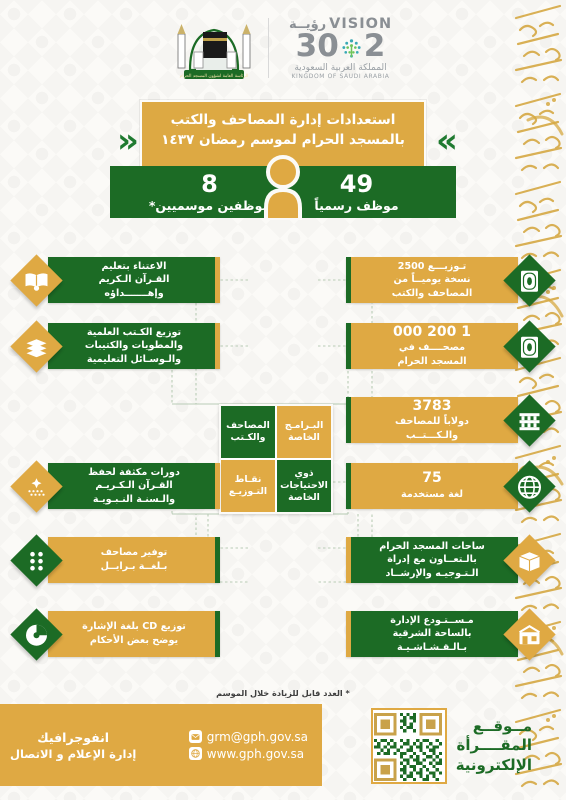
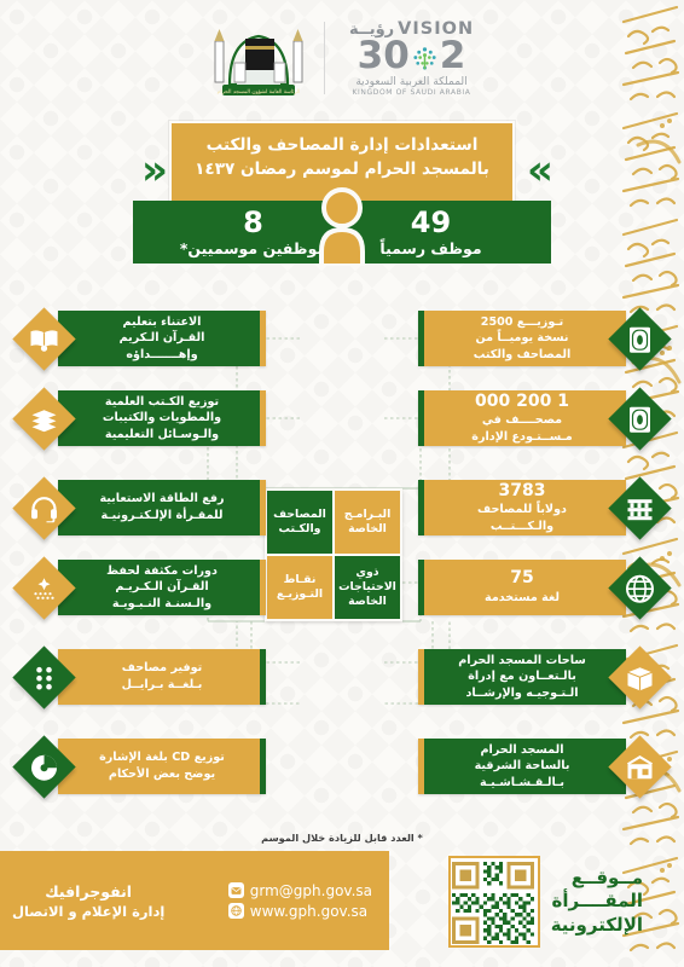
  VISION
  رؤيــة
  2
  30
  المملكة العربية السعودية
  »
  استعدادات إدارة المصاحف والكتب
  بالمسجد الحرام لموسم رمضان ١٤٣٧
  «
  49
  موظف رسمياً
  8
  وظفين موسميين*
  البـرامـج الخاصة
  المصاحف والكـتب
  ذوي الاحتياجات الخاصة
  نقـاط التـوزيـع
  الاعتناء بتعليم
  القـرآن الـكريم
  وإهـــــــداؤه
  توزيع الكـتب العلمية
  والمطويات والكتيبات
  والـوسـائل التعليمية
+ رفع الطاقة الاستعابية
+ للمقـرأة الإلـكتـرونيـة
  دورات مكثفة لحفظ
  القـرآن الـكـريـم
  والـسنـة النـبـويـة
  توفير مصاحف
  بـلغــة بـرايــل
  توزيع CD بلغة الإشارة
  يوضح بعض الأحكام
  تـوزيـــع 2500
  نسخة يوميــاً من
  المصاحف والكتب
  1 200 000
  مصحــــف في
- المسجد الحرام
+ مـســتـودع الإدارة
  3783
  دولاباً للمصاحف
  والـكـــتــب
  75
  لغة مستخدمة
  ساحات المسجد الحرام
  بالـتعــاون مع إدراة
  الـتـوجيـه والإرشــاد
- مـســتـودع الإدارة
+ المسجد الحرام
  بالساحة الشرقية
  بـالـقـشـاشـيـة
  * العدد قابل للزيادة خلال الموسم
  grm@gph.gov.sa
  www.gph.gov.sa
  انفوجرافيك
  إدارة الإعلام و الاتصال
  مــوقــع
  المقــــرأة
  الإلكترونية
